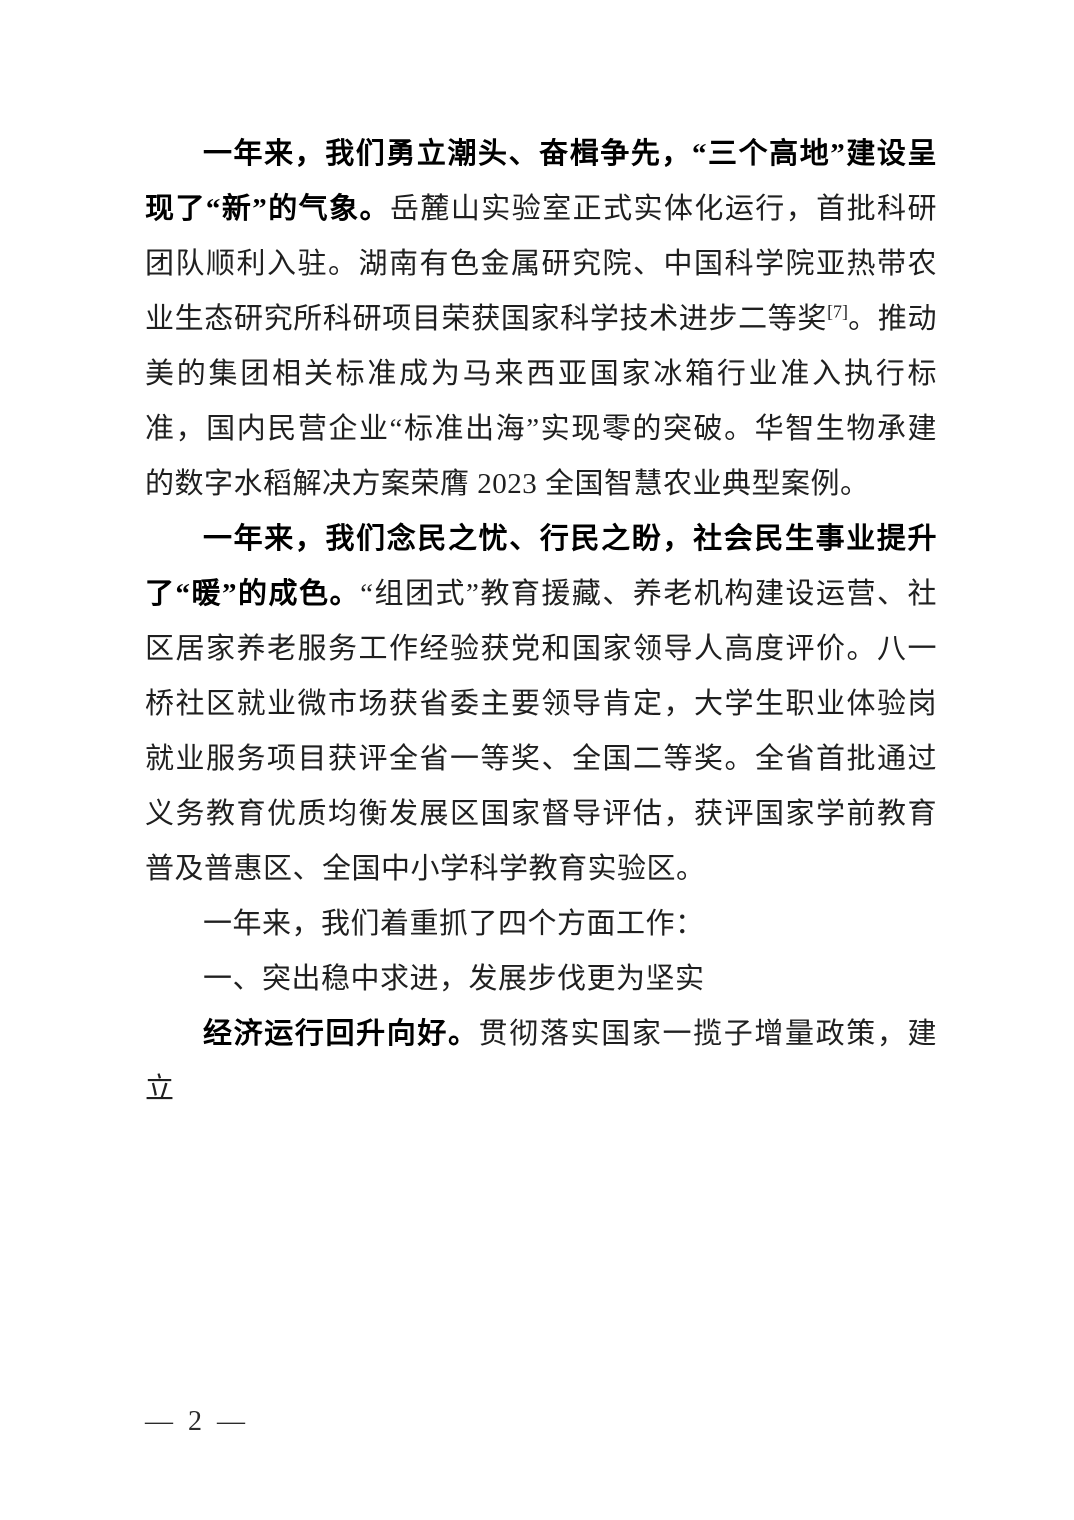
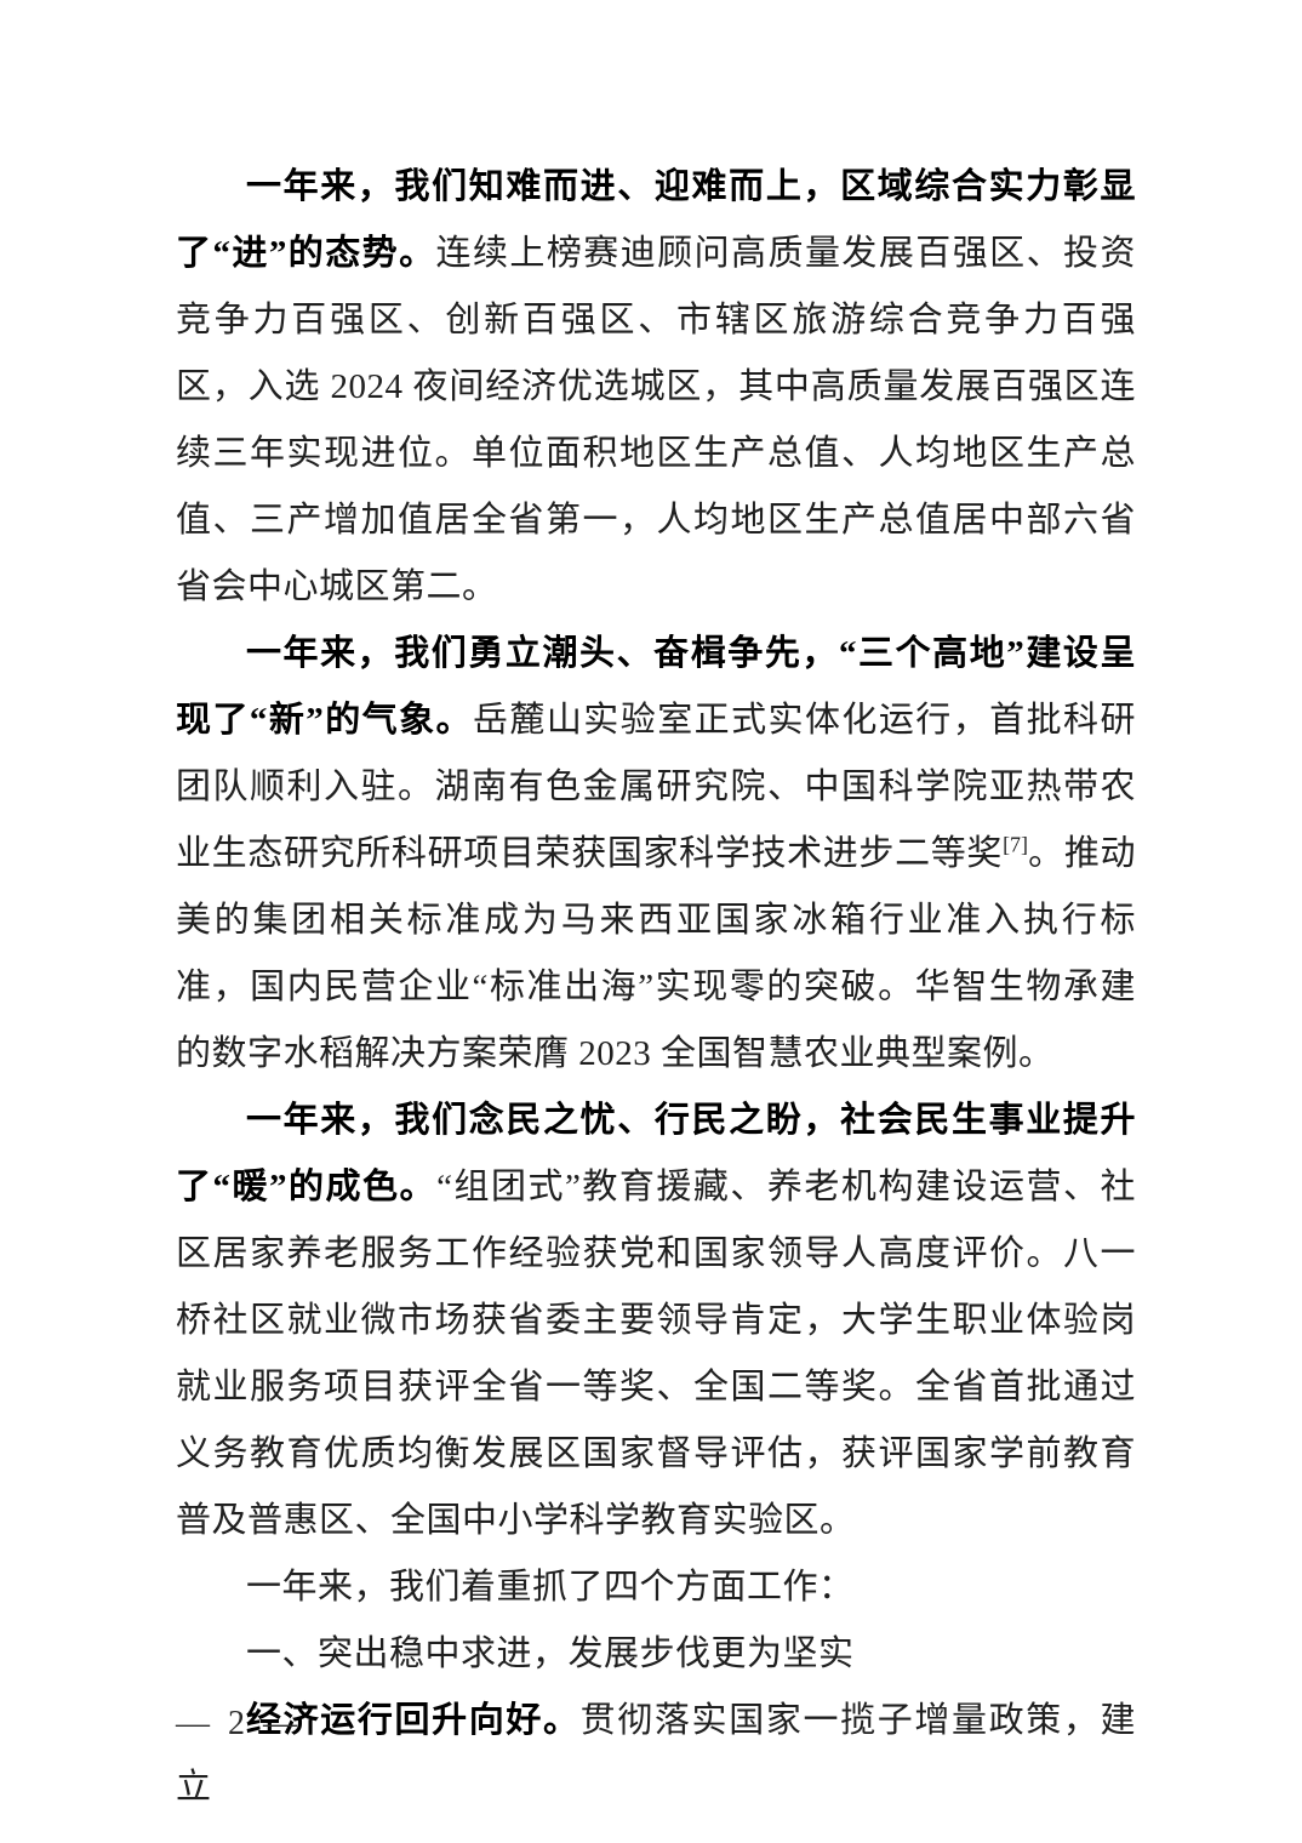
+ 一年来，我们知难而进、迎难而上，区域综合实力彰显了“进”的态势。连续上榜赛迪顾问高质量发展百强区、投资竞争力百强区、创新百强区、市辖区旅游综合竞争力百强区，入选 2024 夜间经济优选城区，其中高质量发展百强区连续三年实现进位。单位面积地区生产总值、人均地区生产总值、三产增加值居全省第一，人均地区生产总值居中部六省省会中心城区第二。
  一年来，我们勇立潮头、奋楫争先，“三个高地”建设呈现了“新”的气象。岳麓山实验室正式实体化运行，首批科研团队顺利入驻。湖南有色金属研究院、中国科学院亚热带农业生态研究所科研项目荣获国家科学技术进步二等奖[7]。推动美的集团相关标准成为马来西亚国家冰箱行业准入执行标准，国内民营企业“标准出海”实现零的突破。华智生物承建的数字水稻解决方案荣膺 2023 全国智慧农业典型案例。
  一年来，我们念民之忧、行民之盼，社会民生事业提升了“暖”的成色。“组团式”教育援藏、养老机构建设运营、社区居家养老服务工作经验获党和国家领导人高度评价。八一桥社区就业微市场获省委主要领导肯定，大学生职业体验岗就业服务项目获评全省一等奖、全国二等奖。全省首批通过义务教育优质均衡发展区国家督导评估，获评国家学前教育普及普惠区、全国中小学科学教育实验区。
  一年来，我们着重抓了四个方面工作：
  一、突出稳中求进，发展步伐更为坚实
  经济运行回升向好。贯彻落实国家一揽子增量政策，建立
  — 2 —
